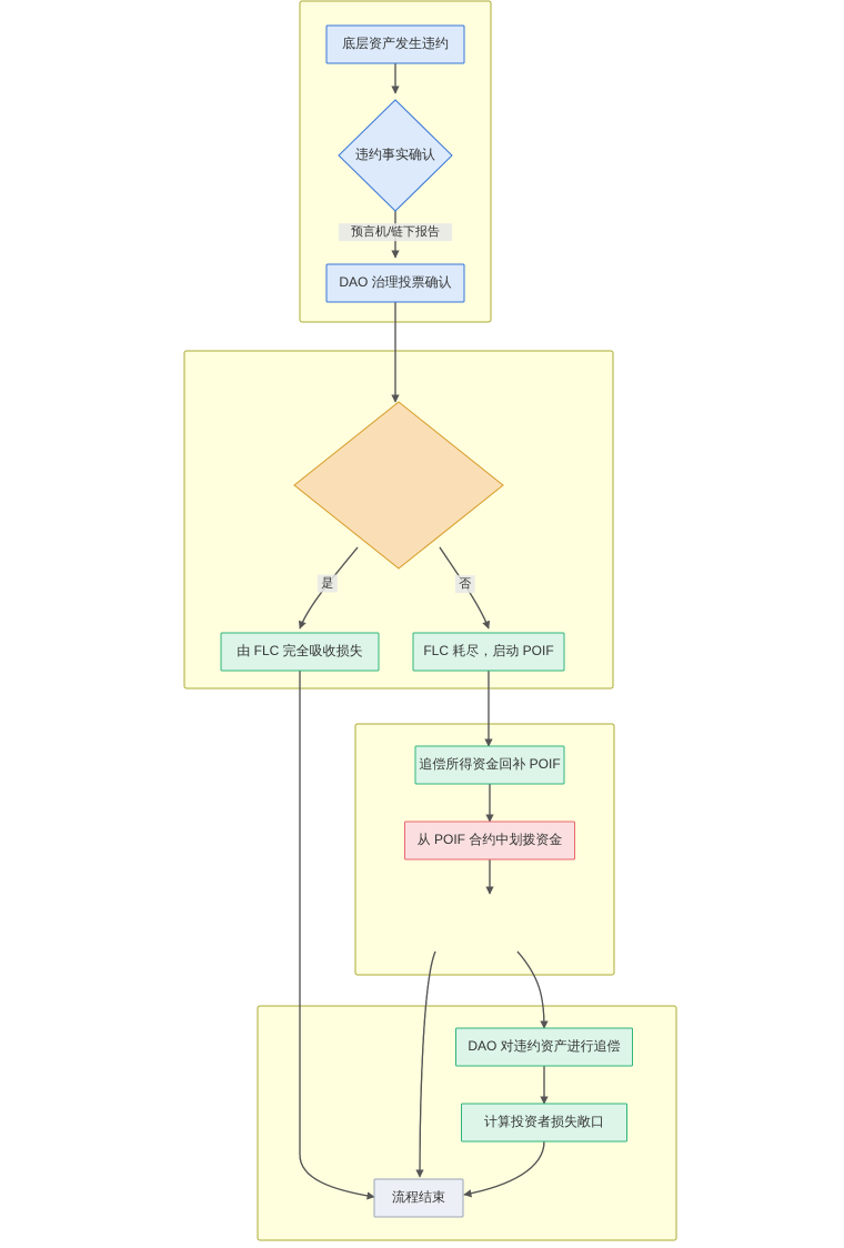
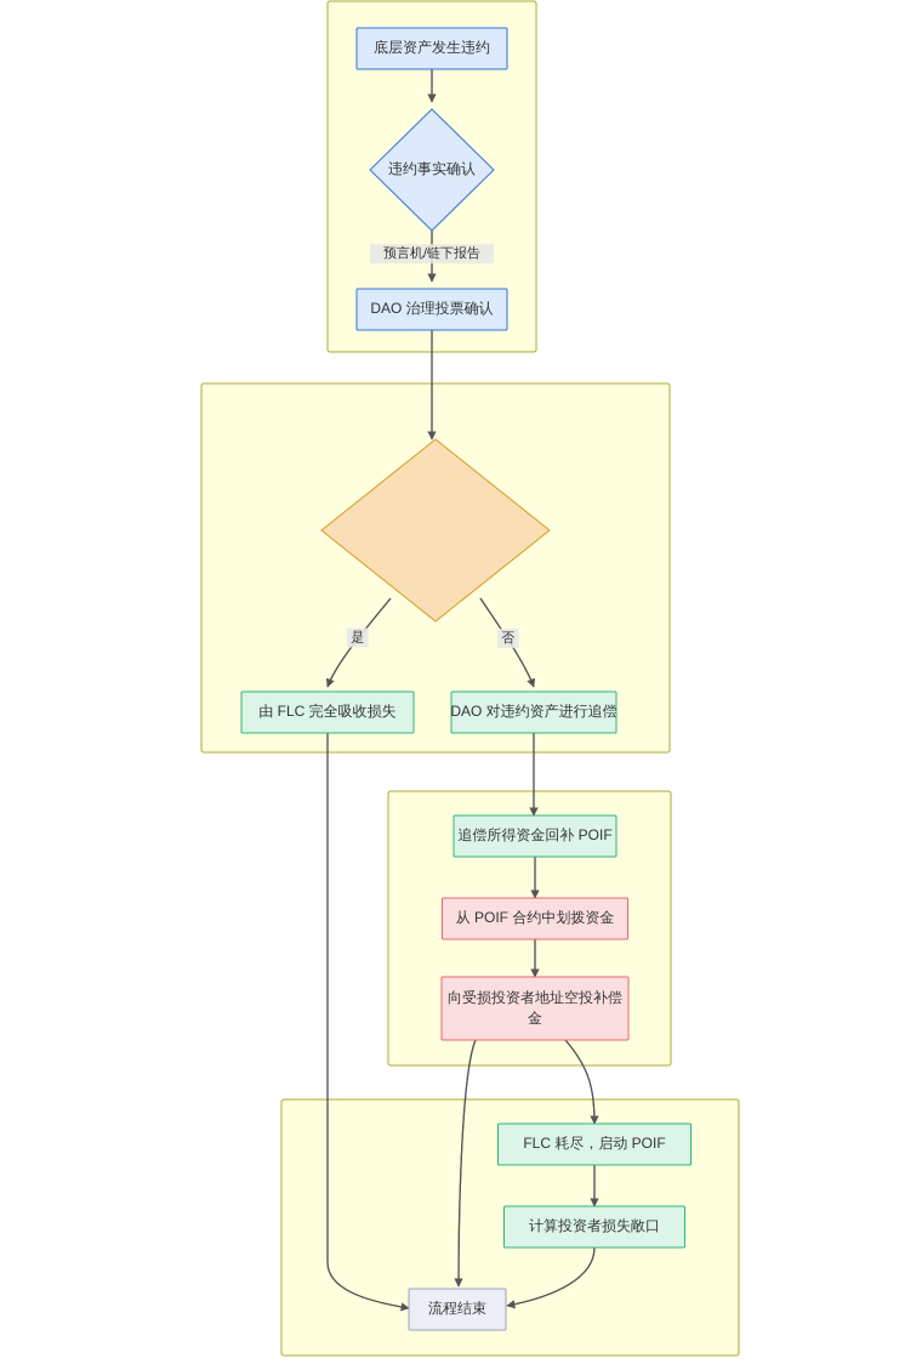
  预言机/链下报告
  是
  否
  底层资产发生违约
  违约事实确认
  DAO 治理投票确认
  由 FLC 完全吸收损失
- FLC 耗尽，启动 POIF
+ DAO 对违约资产进行追偿
  追偿所得资金回补 POIF
  从 POIF 合约中划拨资金
+ 向受损投资者地址空投补偿金
- DAO 对违约资产进行追偿
+ FLC 耗尽，启动 POIF
  计算投资者损失敞口
  流程结束
